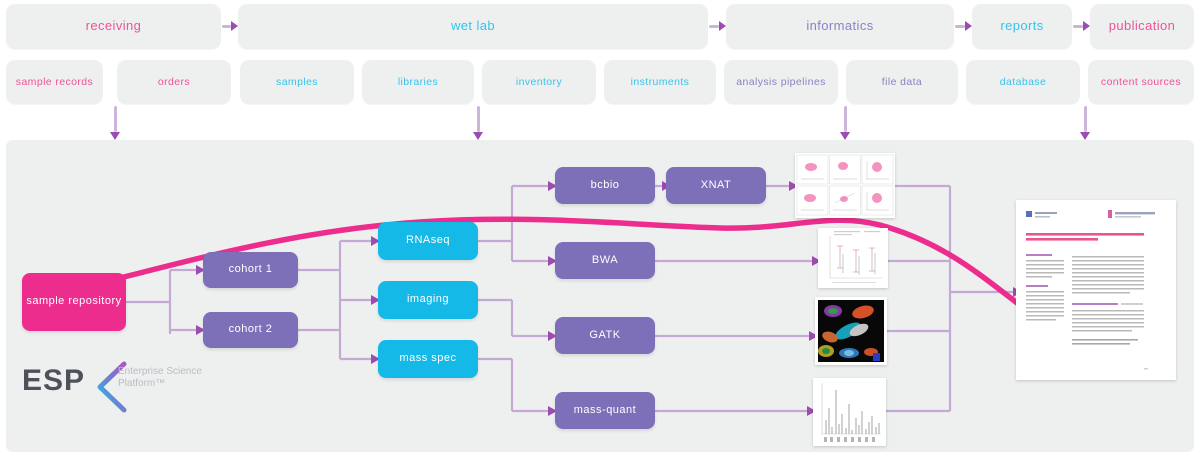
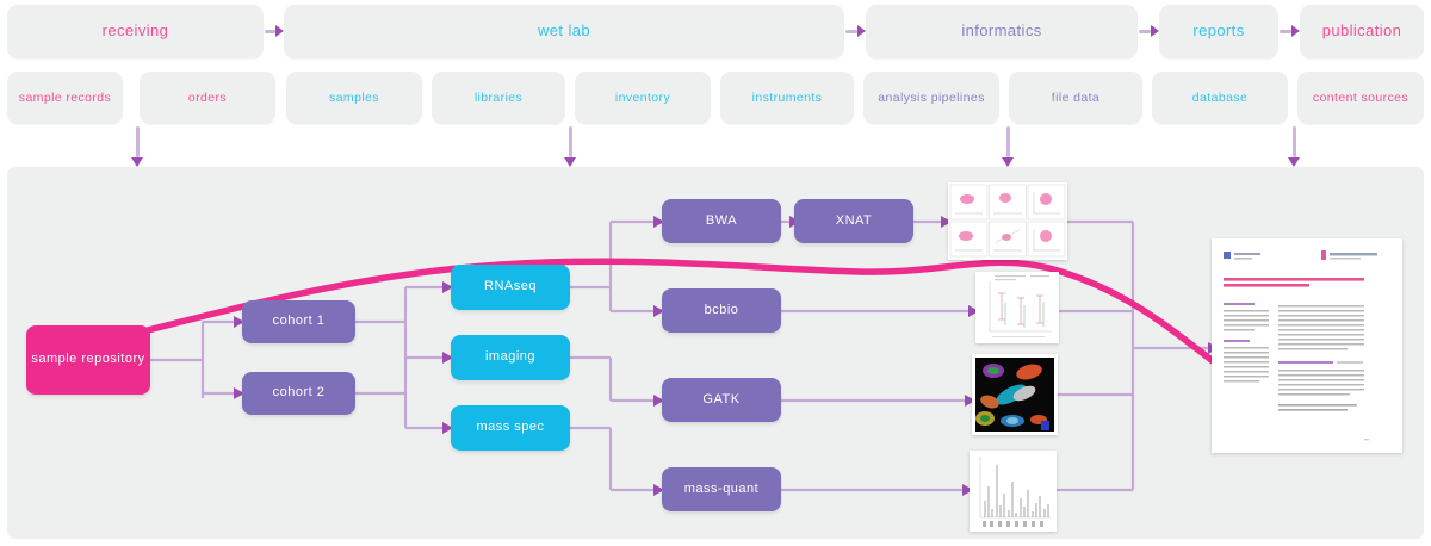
  receiving
  wet lab
  informatics
  reports
  publication
  sample records
  orders
  samples
  libraries
  inventory
  instruments
  analysis pipelines
  file data
  database
  content sources
  sample repository
  cohort 1
  cohort 2
  RNAseq
  imaging
  mass spec
- bcbio
+ BWA
  XNAT
- BWA
+ bcbio
  GATK
  mass-quant
- ESP
- Enterprise Science Platform™
